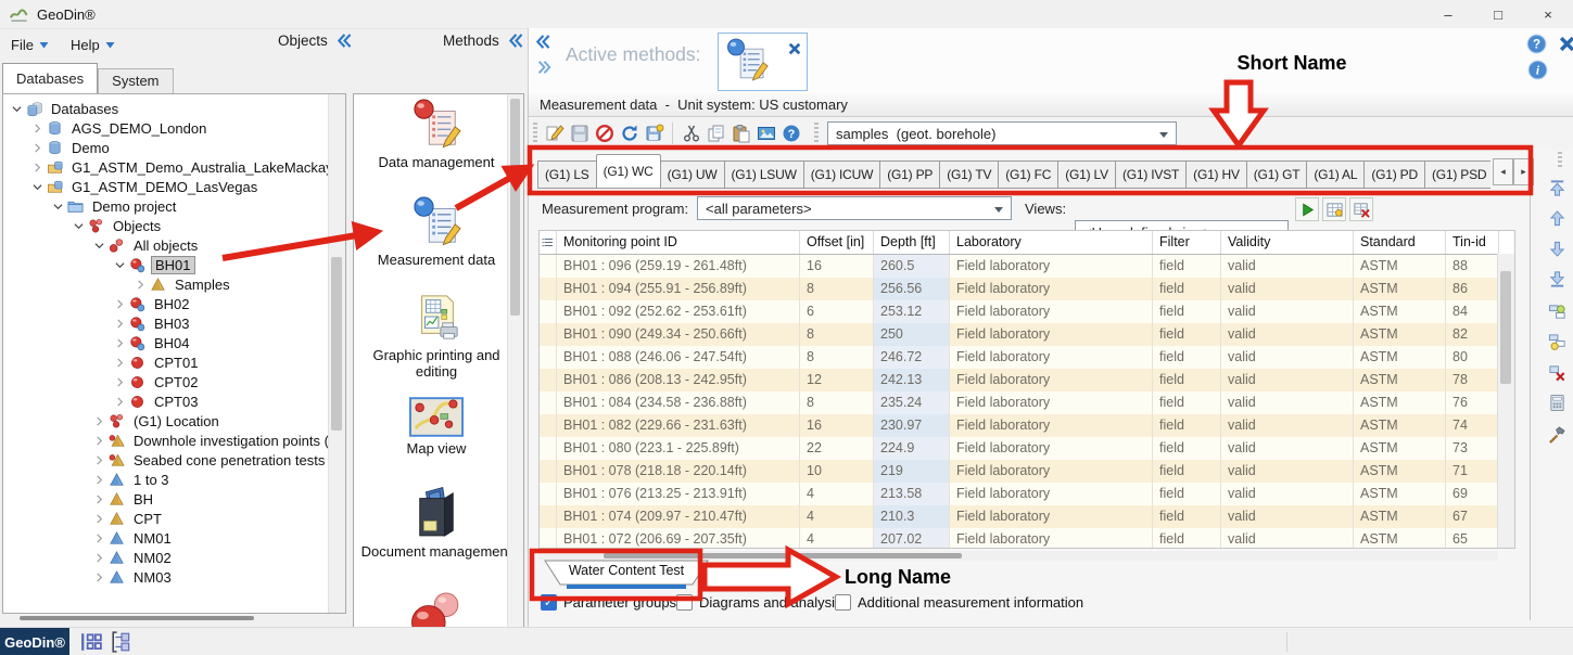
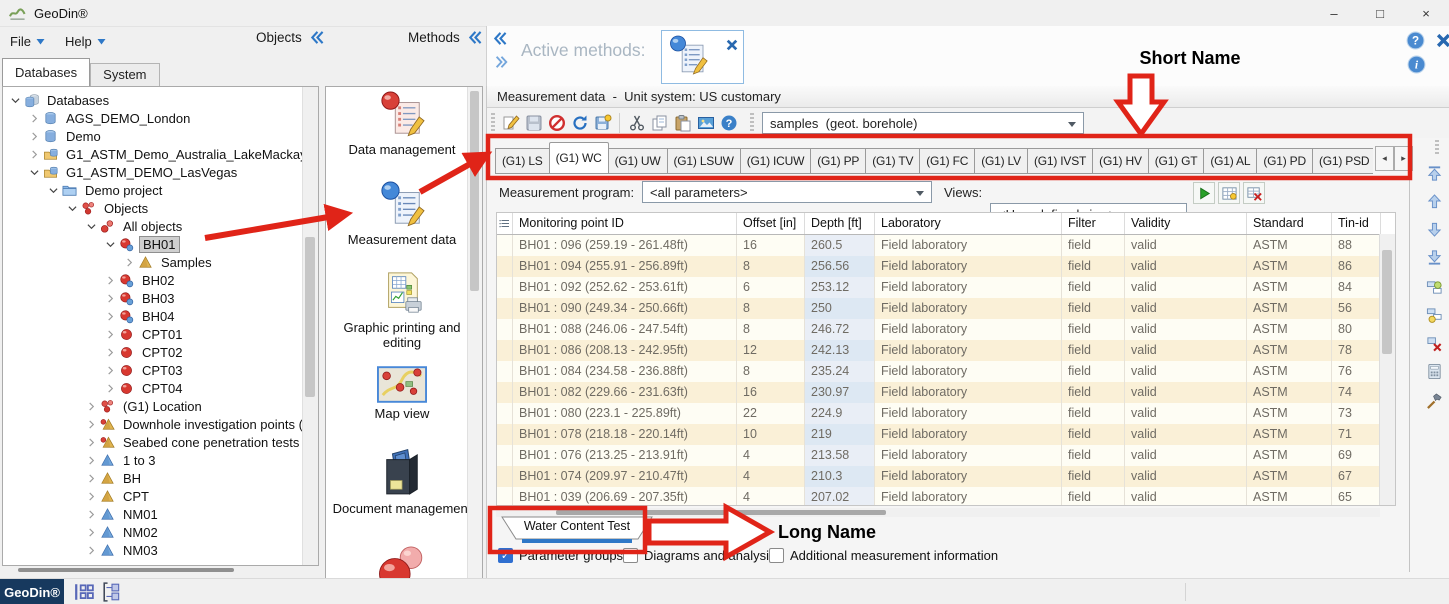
  GeoDin®
  –
  □
  ×
  File
  Help
  Objects
  Methods
  Databases
  System
  Databases
  AGS_DEMO_London
  Demo
  G1_ASTM_Demo_Australia_LakeMacka
  G1_ASTM_DEMO_LasVegas
  Demo project
  Objects
  All objects
  BH01
  Samples
  BH02
  BH03
  BH04
  CPT01
  CPT02
  CPT03
+ CPT04
  (G1) Location
  Downhole investigation points (
  Seabed cone penetration tests
  1 to 3
  BH
  CPT
  NM01
  NM02
  NM03
  Data management
  Measurement data
  Graphic printing and editing
  Map view
  Document managemen
  Active methods:
  ?
  i
  Measurement data - Unit system: US customary
  ?
  samples (geot. borehole)
  (G1) LS
  (G1) WC
  (G1) UW
  (G1) LSUW
  (G1) ICUW
  (G1) PP
  (G1) TV
  (G1) FC
  (G1) LV
  (G1) IVST
  (G1) HV
  (G1) GT
  (G1) AL
  (G1) PD
  (G1) PSD
  ◂
  ▸
  Measurement program:
  <all parameters>
  Views:
  Monitoring point ID
  Offset [in]
  Depth [ft]
  Laboratory
  Filter
  Validity
  Standard
  Tin-id
  BH01 : 096 (259.19 - 261.48ft)
  16
  260.5
  Field laboratory
  field
  valid
  ASTM
  88
  BH01 : 094 (255.91 - 256.89ft)
  8
  256.56
  Field laboratory
  field
  valid
  ASTM
  86
  BH01 : 092 (252.62 - 253.61ft)
  6
  253.12
  Field laboratory
  field
  valid
  ASTM
  84
  BH01 : 090 (249.34 - 250.66ft)
  8
  250
  Field laboratory
  field
  valid
  ASTM
- 82
+ 56
  BH01 : 088 (246.06 - 247.54ft)
  8
  246.72
  Field laboratory
  field
  valid
  ASTM
  80
  BH01 : 086 (208.13 - 242.95ft)
  12
  242.13
  Field laboratory
  field
  valid
  ASTM
  78
  BH01 : 084 (234.58 - 236.88ft)
  8
  235.24
  Field laboratory
  field
  valid
  ASTM
  76
  BH01 : 082 (229.66 - 231.63ft)
  16
  230.97
  Field laboratory
  field
  valid
  ASTM
  74
  BH01 : 080 (223.1 - 225.89ft)
  22
  224.9
  Field laboratory
  field
  valid
  ASTM
  73
  BH01 : 078 (218.18 - 220.14ft)
  10
  219
  Field laboratory
  field
  valid
  ASTM
  71
  BH01 : 076 (213.25 - 213.91ft)
  4
  213.58
  Field laboratory
  field
  valid
  ASTM
  69
  BH01 : 074 (209.97 - 210.47ft)
  4
  210.3
  Field laboratory
  field
  valid
  ASTM
  67
- BH01 : 072 (206.69 - 207.35ft)
+ BH01 : 039 (206.69 - 207.35ft)
  4
  207.02
  Field laboratory
  field
  valid
  ASTM
  65
  Water Content Test
  ✓
  Parameter groups
  Diagrams andnalysi
  Additional measurement information
  GeoDin®
  Short Name
  Long Name
